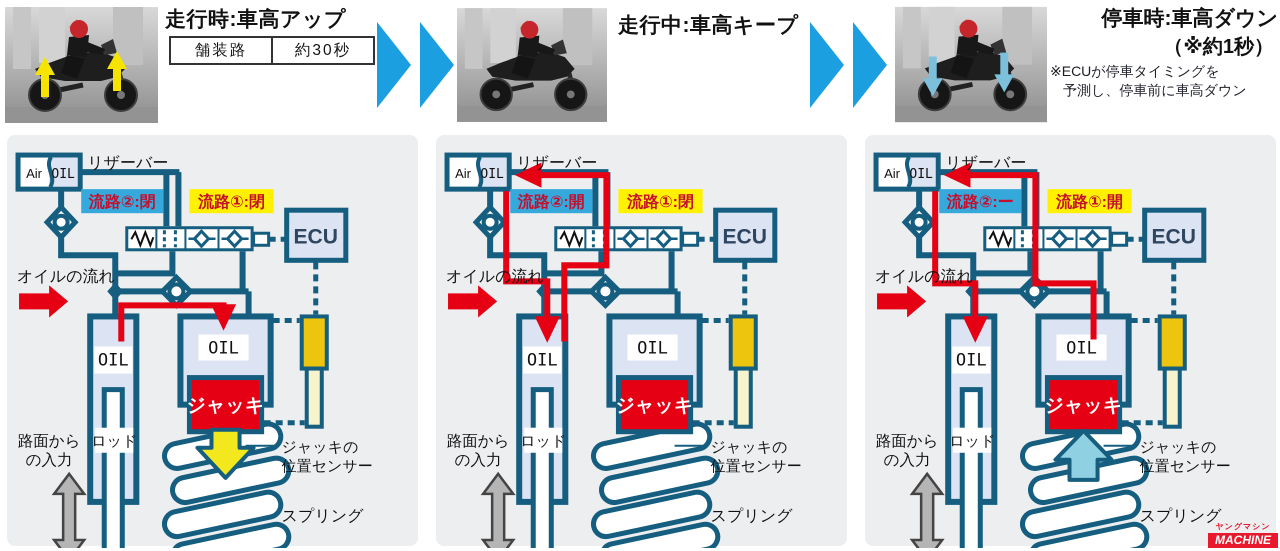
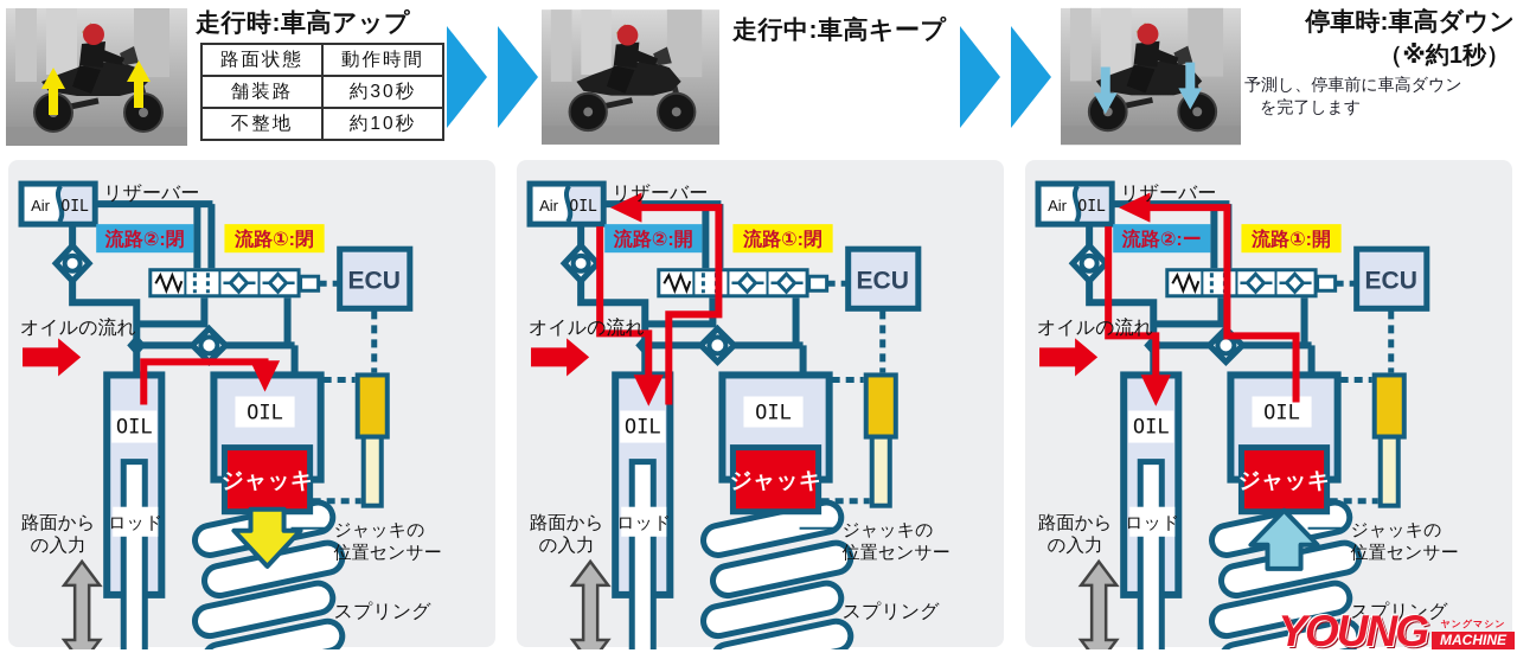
  走行時:車高アップ
+ 路面状態	動作時間
  舗装路	約30秒
+ 不整地	約10秒
  走行中:車高キープ
  停車時:車高ダウン
  （※約1秒）
- ※ECUが停車タイミングを
  予測し、停車前に車高ダウン
+ を完了します
  リザーバー
  Air
  OIL
  流路②:閉
  流路①:閉
  ECU
  オイルの流れ
  OIL
  ロッド
  路面から
  の入力
  OIL
  ジャッキ
  ジャッキの
  位置センサー
  スプリング
  リザーバー
  Air
  OIL
  流路②:開
  流路①:閉
  ECU
  オイルの流れ
  OIL
  ロッド
  路面から
  の入力
  OIL
  ジャッキ
  ジャッキの
  位置センサー
  スプリング
  リザーバー
  Air
  OIL
  流路②:ー
  流路①:開
  ECU
  オイルの流れ
  OIL
  ロッド
  路面から
  の入力
  OIL
  ジャッキ
  ジャッキの
  位置センサー
  スプリング
+ YOUNG
  ヤングマシン
  MACHINE
